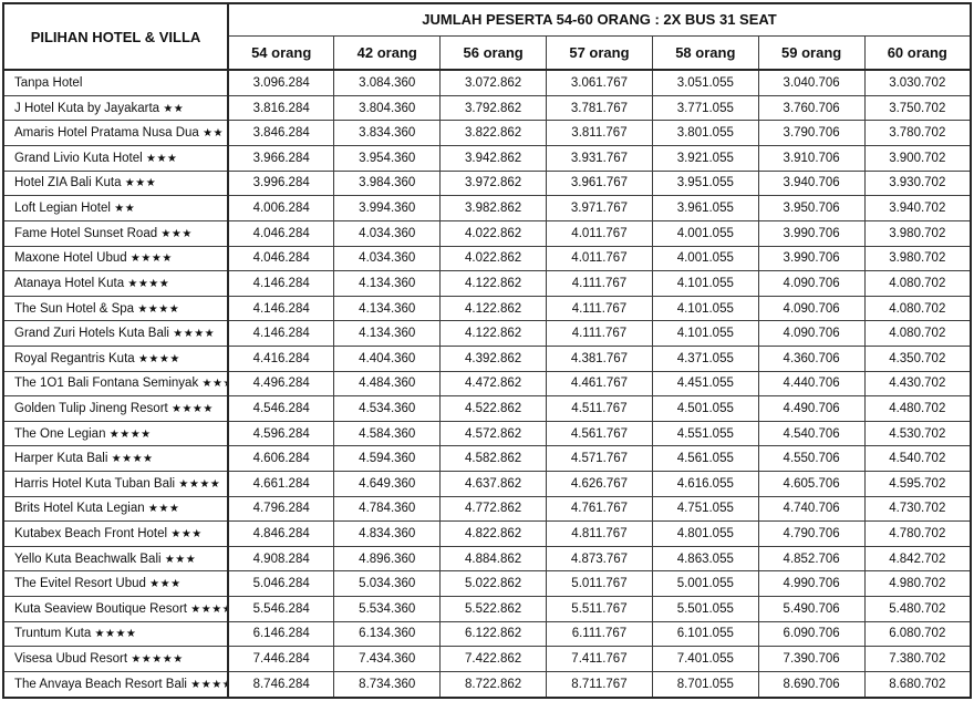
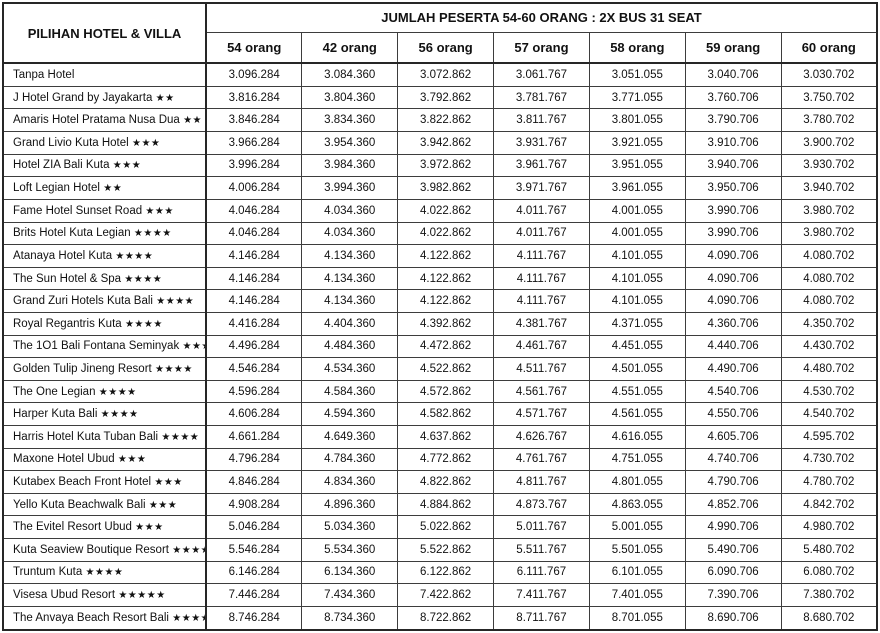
  PILIHAN HOTEL & VILLA	JUMLAH PESERTA 54-60 ORANG : 2X BUS 31 SEAT
  54 orang	42 orang	56 orang	57 orang	58 orang	59 orang	60 orang
  Tanpa Hotel	3.096.284	3.084.360	3.072.862	3.061.767	3.051.055	3.040.706	3.030.702
- J Hotel Kuta by Jayakarta ★★	3.816.284	3.804.360	3.792.862	3.781.767	3.771.055	3.760.706	3.750.702
+ J Hotel Grand by Jayakarta ★★	3.816.284	3.804.360	3.792.862	3.781.767	3.771.055	3.760.706	3.750.702
  Amaris Hotel Pratama Nusa Dua ★★	3.846.284	3.834.360	3.822.862	3.811.767	3.801.055	3.790.706	3.780.702
  Grand Livio Kuta Hotel ★★★	3.966.284	3.954.360	3.942.862	3.931.767	3.921.055	3.910.706	3.900.702
  Hotel ZIA Bali Kuta ★★★	3.996.284	3.984.360	3.972.862	3.961.767	3.951.055	3.940.706	3.930.702
  Loft Legian Hotel ★★	4.006.284	3.994.360	3.982.862	3.971.767	3.961.055	3.950.706	3.940.702
  Fame Hotel Sunset Road ★★★	4.046.284	4.034.360	4.022.862	4.011.767	4.001.055	3.990.706	3.980.702
- Maxone Hotel Ubud ★★★★	4.046.284	4.034.360	4.022.862	4.011.767	4.001.055	3.990.706	3.980.702
+ Brits Hotel Kuta Legian ★★★★	4.046.284	4.034.360	4.022.862	4.011.767	4.001.055	3.990.706	3.980.702
  Atanaya Hotel Kuta ★★★★	4.146.284	4.134.360	4.122.862	4.111.767	4.101.055	4.090.706	4.080.702
  The Sun Hotel & Spa ★★★★	4.146.284	4.134.360	4.122.862	4.111.767	4.101.055	4.090.706	4.080.702
  Grand Zuri Hotels Kuta Bali ★★★★	4.146.284	4.134.360	4.122.862	4.111.767	4.101.055	4.090.706	4.080.702
  Royal Regantris Kuta ★★★★	4.416.284	4.404.360	4.392.862	4.381.767	4.371.055	4.360.706	4.350.702
  The 1O1 Bali Fontana Seminyak ★★	4.496.284	4.484.360	4.472.862	4.461.767	4.451.055	4.440.706	4.430.702
  Golden Tulip Jineng Resort ★★★★	4.546.284	4.534.360	4.522.862	4.511.767	4.501.055	4.490.706	4.480.702
  The One Legian ★★★★	4.596.284	4.584.360	4.572.862	4.561.767	4.551.055	4.540.706	4.530.702
  Harper Kuta Bali ★★★★	4.606.284	4.594.360	4.582.862	4.571.767	4.561.055	4.550.706	4.540.702
  Harris Hotel Kuta Tuban Bali ★★★★	4.661.284	4.649.360	4.637.862	4.626.767	4.616.055	4.605.706	4.595.702
- Brits Hotel Kuta Legian ★★★	4.796.284	4.784.360	4.772.862	4.761.767	4.751.055	4.740.706	4.730.702
+ Maxone Hotel Ubud ★★★	4.796.284	4.784.360	4.772.862	4.761.767	4.751.055	4.740.706	4.730.702
  Kutabex Beach Front Hotel ★★★	4.846.284	4.834.360	4.822.862	4.811.767	4.801.055	4.790.706	4.780.702
  Yello Kuta Beachwalk Bali ★★★	4.908.284	4.896.360	4.884.862	4.873.767	4.863.055	4.852.706	4.842.702
  The Evitel Resort Ubud ★★★	5.046.284	5.034.360	5.022.862	5.011.767	5.001.055	4.990.706	4.980.702
  Kuta Seaview Boutique Resort ★★★	5.546.284	5.534.360	5.522.862	5.511.767	5.501.055	5.490.706	5.480.702
  Truntum Kuta ★★★★	6.146.284	6.134.360	6.122.862	6.111.767	6.101.055	6.090.706	6.080.702
  Visesa Ubud Resort ★★★★★	7.446.284	7.434.360	7.422.862	7.411.767	7.401.055	7.390.706	7.380.702
  The Anvaya Beach Resort Bali ★★★	8.746.284	8.734.360	8.722.862	8.711.767	8.701.055	8.690.706	8.680.702
